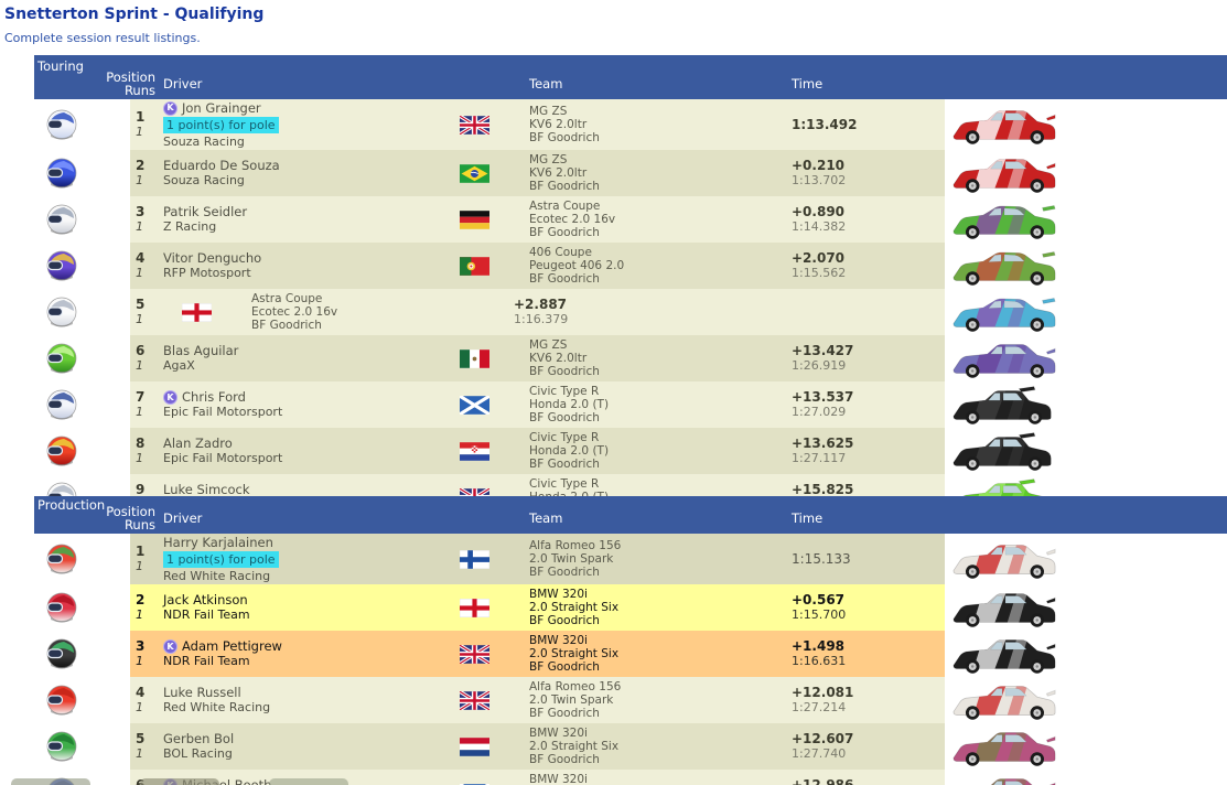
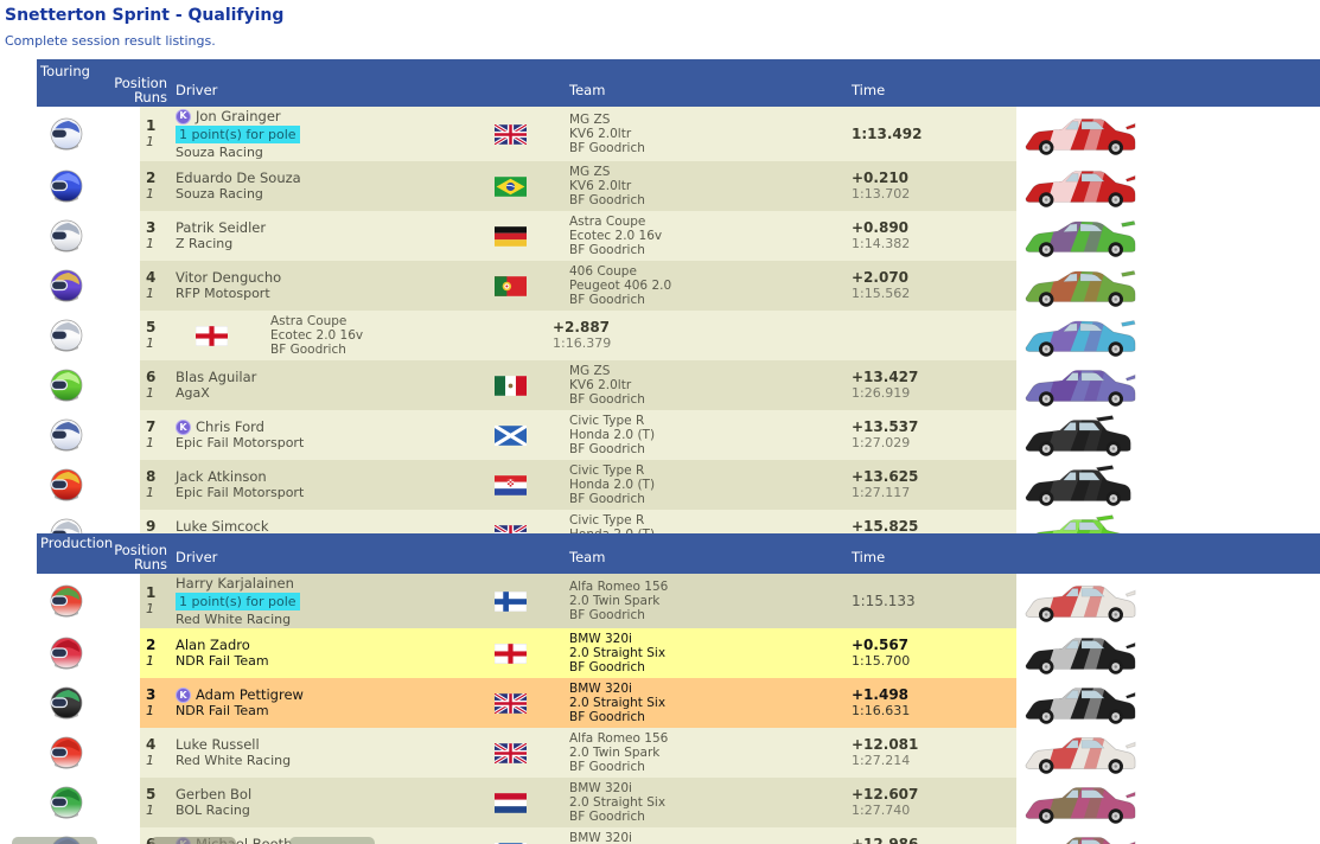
  Snetterton Sprint - Qualifying
  Complete session result listings.
  Touring
  Position
  Runs
  Driver
  Team
  Time
  1
  1
  K
  Jon Grainger
  1 point(s) for pole
  Souza Racing
  MG ZS
  KV6 2.0ltr
  BF Goodrich
  1:13.492
  2
  1
  Eduardo De Souza
  Souza Racing
  MG ZS
  KV6 2.0ltr
  BF Goodrich
  +0.210
  1:13.702
  3
  1
  Patrik Seidler
  Z Racing
  Astra Coupe
  Ecotec 2.0 16v
  BF Goodrich
  +0.890
  1:14.382
  4
  1
  Vitor Dengucho
  RFP Motosport
  406 Coupe
  Peugeot 406 2.0
  BF Goodrich
  +2.070
  1:15.562
  5
  1
  Astra Coupe
  Ecotec 2.0 16v
  BF Goodrich
  +2.887
  1:16.379
  6
  1
  Blas Aguilar
  AgaX
  MG ZS
  KV6 2.0ltr
  BF Goodrich
  +13.427
  1:26.919
  7
  1
  K
  Chris Ford
  Epic Fail Motorsport
  Civic Type R
  Honda 2.0 (T)
  BF Goodrich
  +13.537
  1:27.029
  8
  1
- Alan Zadro
+ Jack Atkinson
  Epic Fail Motorsport
  Civic Type R
  Honda 2.0 (T)
  BF Goodrich
  +13.625
  1:27.117
  9
  Luke Simcock
  Civic Type R
  +15.825
  Production
  Position
  Runs
  Driver
  Team
  Time
  1
  1
  Harry Karjalainen
  1 point(s) for pole
  Red White Racing
  Alfa Romeo 156
  2.0 Twin Spark
  BF Goodrich
  1:15.133
  2
  1
- Jack Atkinson
+ Alan Zadro
  NDR Fail Team
  BMW 320i
  2.0 Straight Six
  BF Goodrich
  +0.567
  1:15.700
  3
  1
  K
  Adam Pettigrew
  NDR Fail Team
  BMW 320i
  2.0 Straight Six
  BF Goodrich
  +1.498
  1:16.631
  4
  1
  Luke Russell
  Red White Racing
  Alfa Romeo 156
  2.0 Twin Spark
  BF Goodrich
  +12.081
  1:27.214
  5
  1
  Gerben Bol
  BOL Racing
  BMW 320i
  2.0 Straight Six
  BF Goodrich
  +12.607
  1:27.740
  BMW 320i
